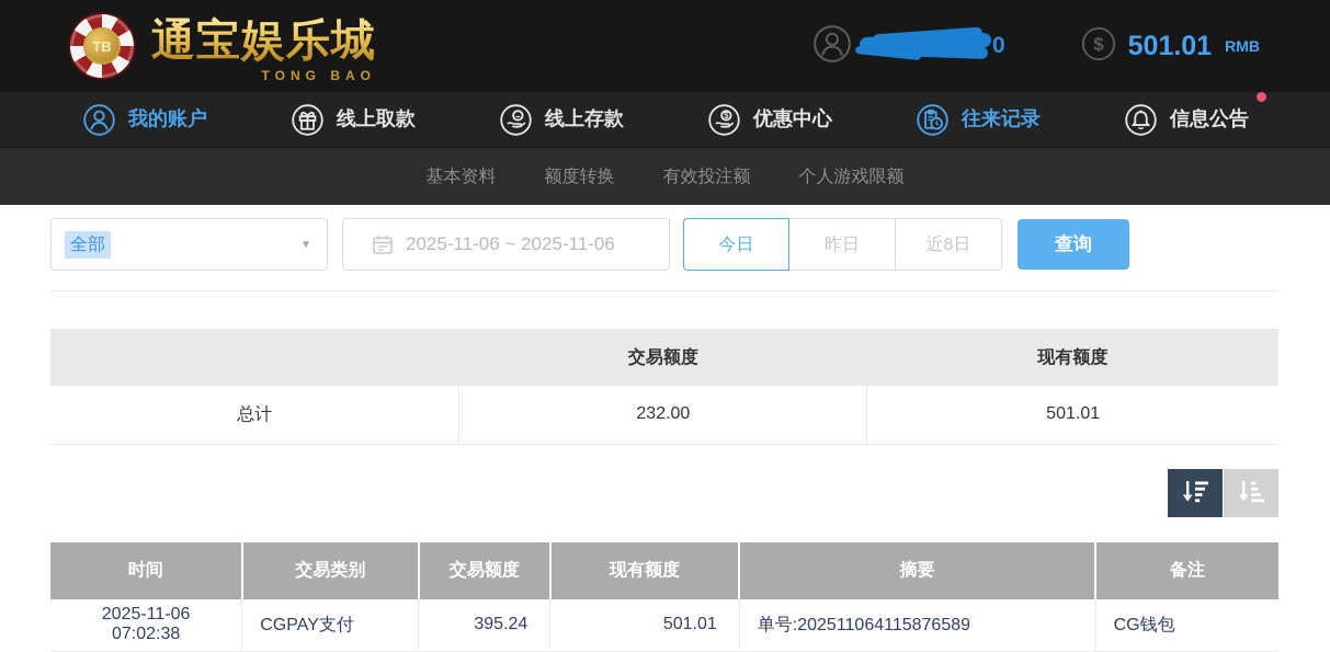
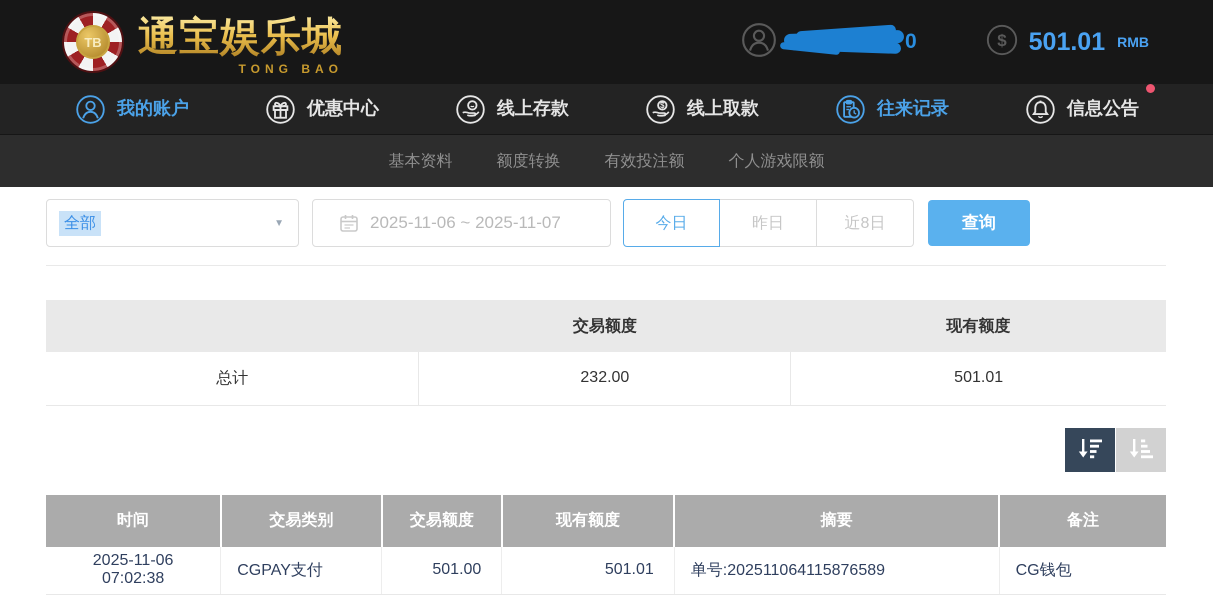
  TB
  通宝娱乐城
  TONG BAO
  0
  $
  501.01
  RMB
  我的账户
- 线上取款
+ 优惠中心
  线上存款
  $
- 优惠中心
+ 线上取款
  往来记录
  信息公告
  基本资料
  额度转换
  有效投注额
  个人游戏限额
  全部
  ▼
- 2025-11-06 ~ 2025-11-06
+ 2025-11-06 ~ 2025-11-07
  今日
  昨日
  近8日
  查询
  	交易额度	现有额度
  总计	232.00	501.01
  时间	交易类别	交易额度	现有额度	摘要	备注
- 2025-11-06 07:02:38	CGPAY支付	395.24	501.01	单号:202511064115876589	CG钱包
+ 2025-11-06 07:02:38	CGPAY支付	501.00	501.01	单号:202511064115876589	CG钱包
